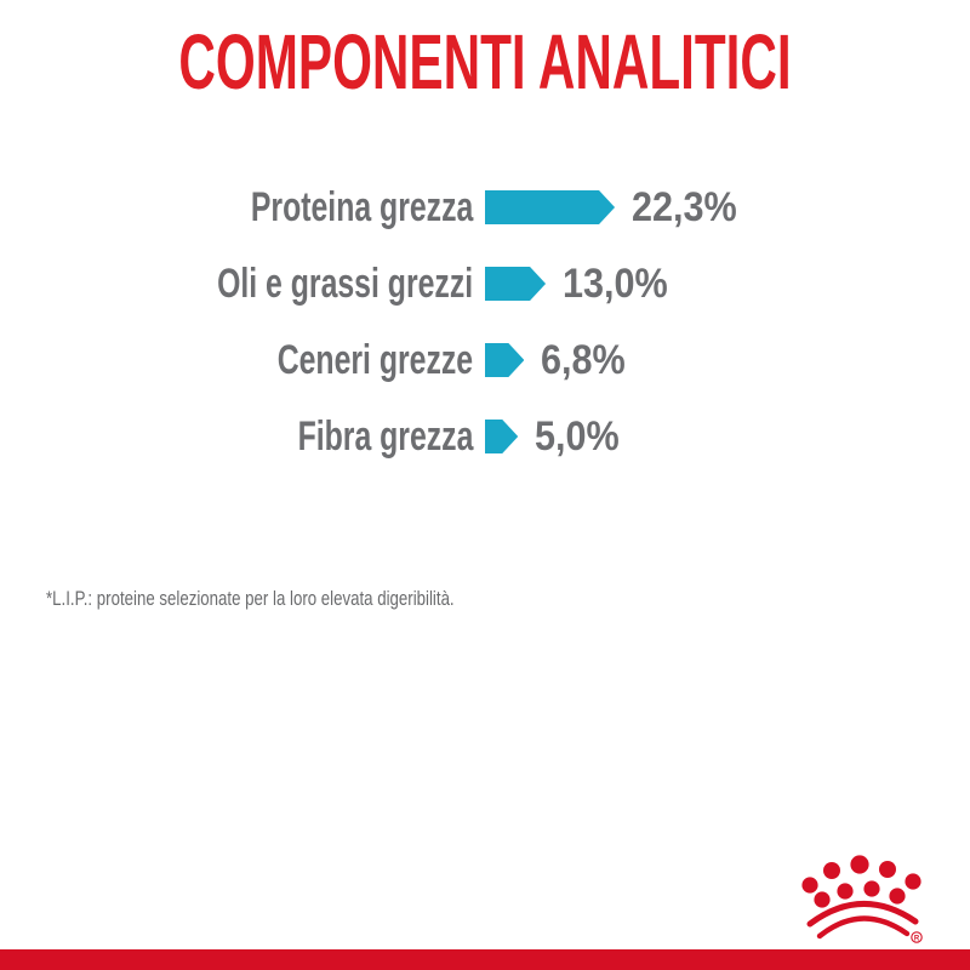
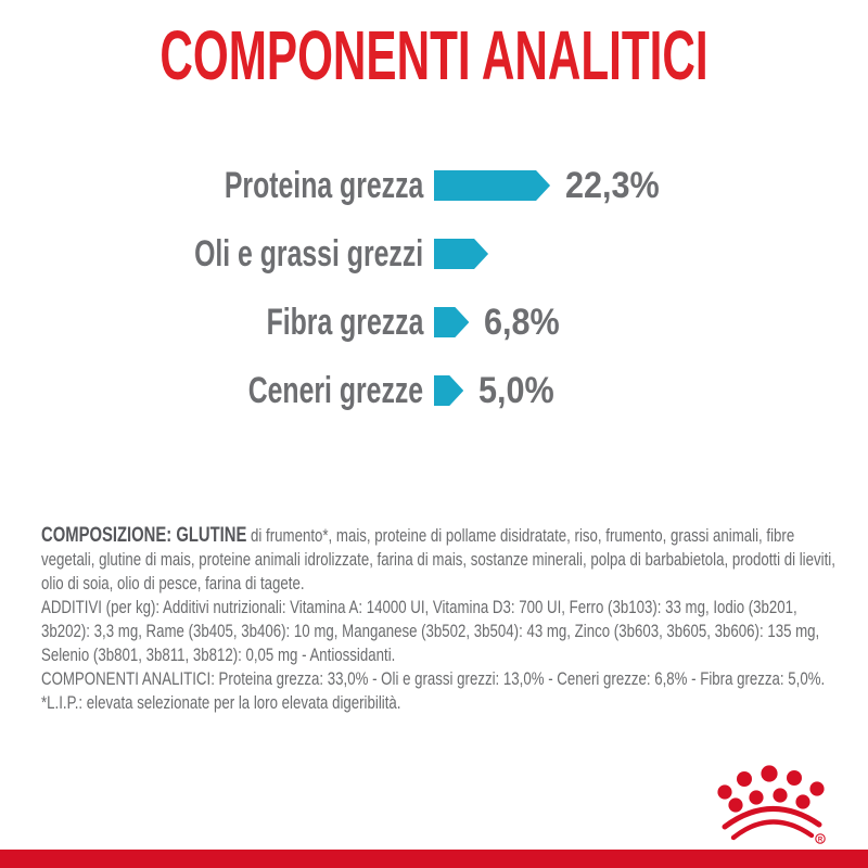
  COMPONENTI ANALITICI
  Proteina grezza
  22,3%
  Oli e grassi grezzi
- 13,0%
- Ceneri grezze
+ Fibra grezza
  6,8%
- Fibra grezza
+ Ceneri grezze
  5,0%
+ COMPOSIZIONE: GLUTINE di frumento*, mais, proteine di pollame disidratate, riso, frumento, grassi animali, fibre vegetali, glutine di mais, proteine animali idrolizzate, farina di mais, sostanze minerali, polpa di barbabietola, prodotti di lieviti, olio di soia, olio di pesce, farina di tagete.
+ ADDITIVI (per kg): Additivi nutrizionali: Vitamina A: 14000 UI, Vitamina D3: 700 UI, Ferro (3b103): 33 mg, Iodio (3b201, 3b202): 3,3 mg, Rame (3b405, 3b406): 10 mg, Manganese (3b502, 3b504): 43 mg, Zinco (3b603, 3b605, 3b606): 135 mg, Selenio (3b801, 3b811, 3b812): 0,05 mg - Antiossidanti.
+ COMPONENTI ANALITICI: Proteina grezza: 33,0% - Oli e grassi grezzi: 13,0% - Ceneri grezze: 6,8% - Fibra grezza: 5,0%.
- *L.I.P.: proteine selezionate per la loro elevata digeribilità.
+ *L.I.P.: elevata selezionate per la loro elevata digeribilità.
